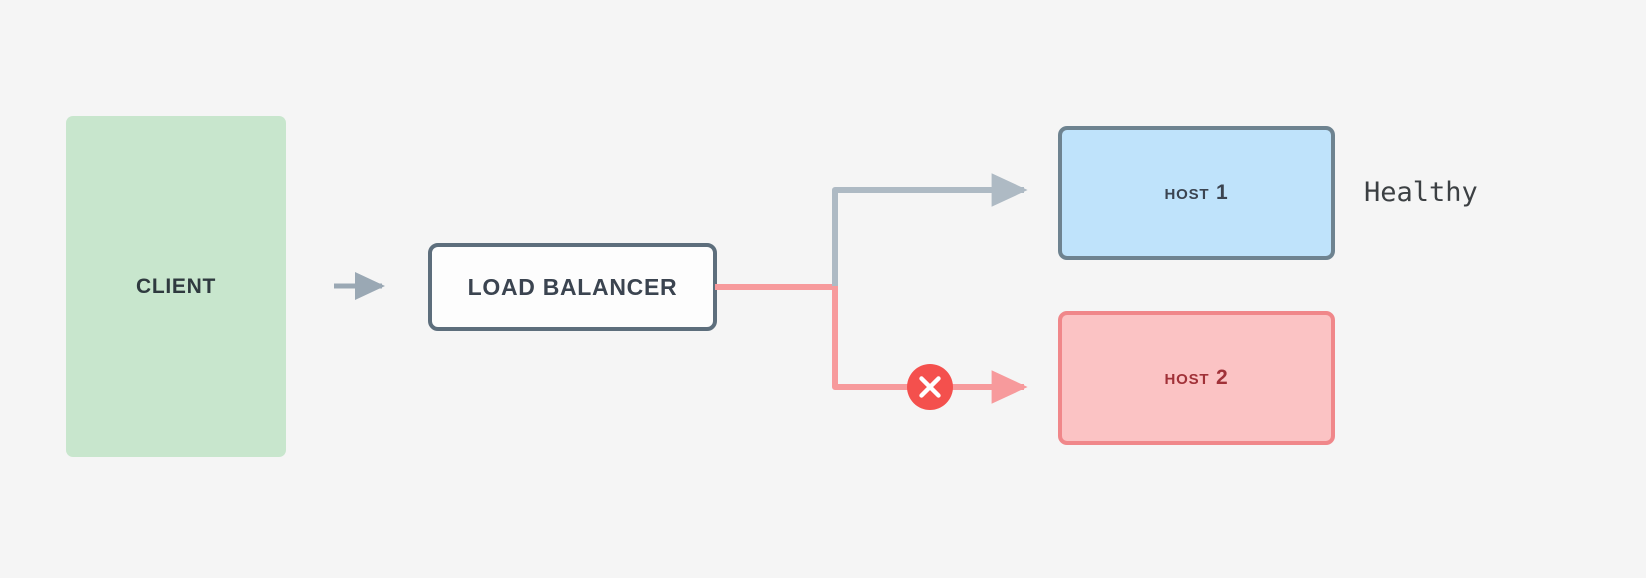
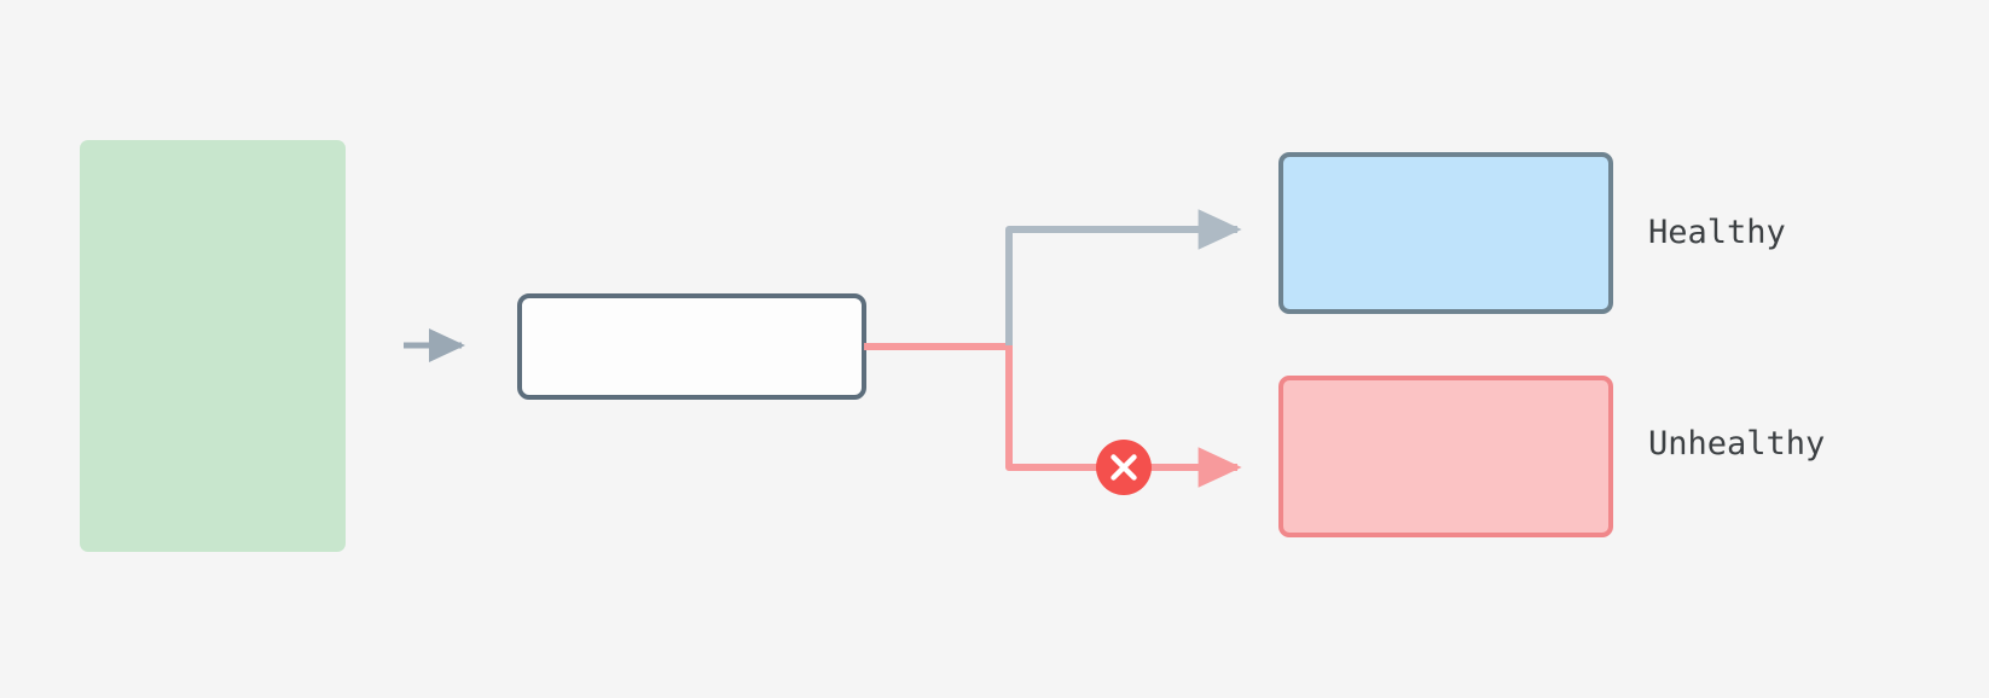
- CLIENT
- LOAD BALANCER
- host 1
- host 2
  Healthy
+ Unhealthy
